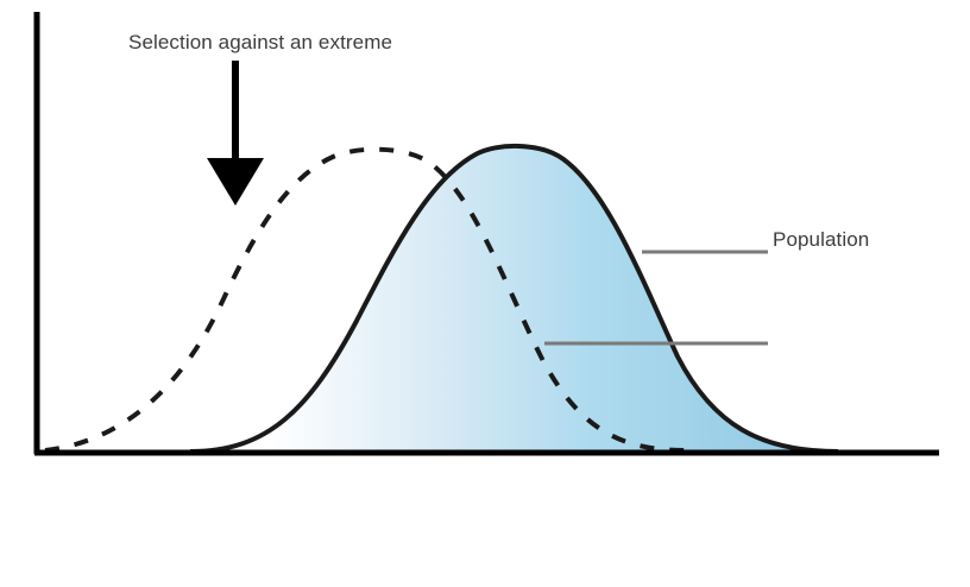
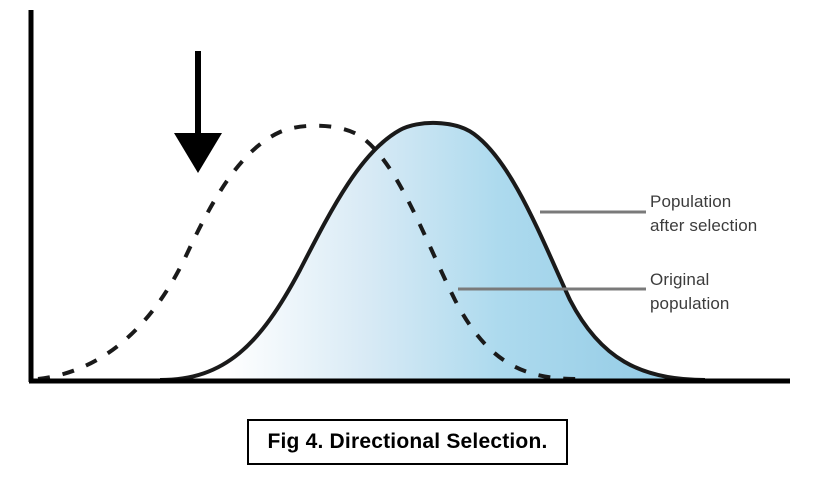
- Selection against an extreme
  Population
+ after selection
+ Original
+ population
+ Fig 4. Directional Selection.
